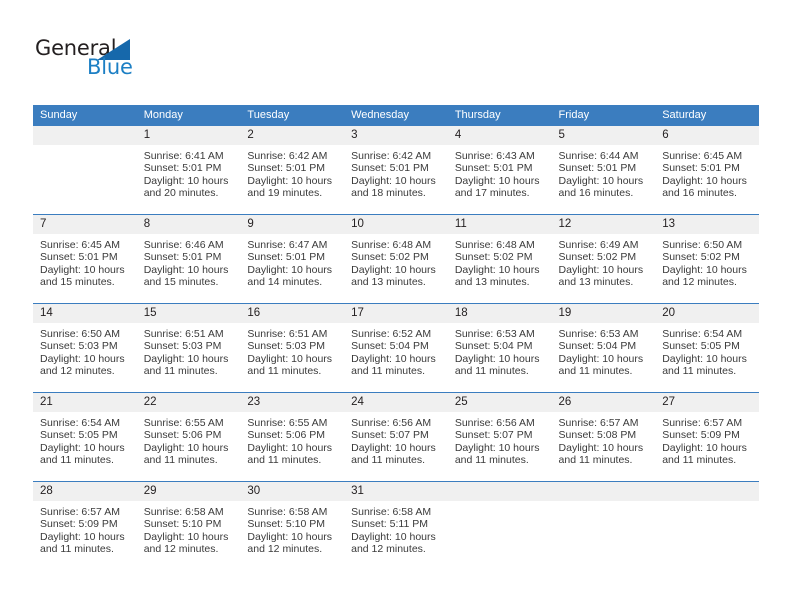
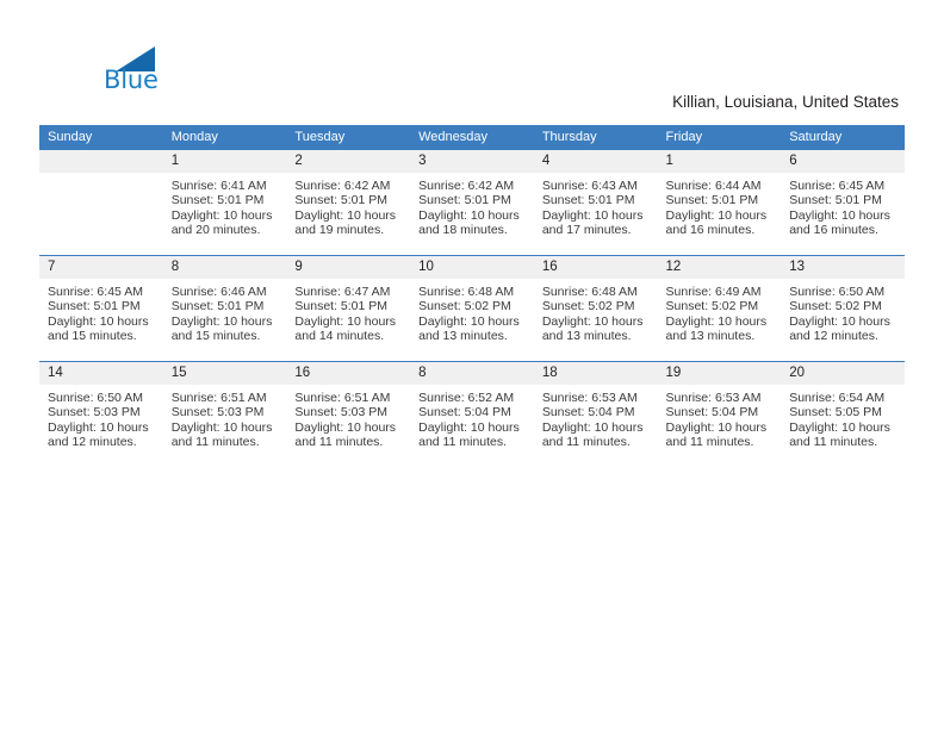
- General
  Blue
+ Killian, Louisiana, United States
  Sunday	Monday	Tuesday	Wednesday	Thursday	Friday	Saturday
- 	1Sunrise: 6:41 AMSunset: 5:01 PMDaylight: 10 hoursand 20 minutes.	2Sunrise: 6:42 AMSunset: 5:01 PMDaylight: 10 hoursand 19 minutes.	3Sunrise: 6:42 AMSunset: 5:01 PMDaylight: 10 hoursand 18 minutes.	4Sunrise: 6:43 AMSunset: 5:01 PMDaylight: 10 hoursand 17 minutes.	5Sunrise: 6:44 AMSunset: 5:01 PMDaylight: 10 hoursand 16 minutes.	6Sunrise: 6:45 AMSunset: 5:01 PMDaylight: 10 hoursand 16 minutes.
+ 	1Sunrise: 6:41 AMSunset: 5:01 PMDaylight: 10 hoursand 20 minutes.	2Sunrise: 6:42 AMSunset: 5:01 PMDaylight: 10 hoursand 19 minutes.	3Sunrise: 6:42 AMSunset: 5:01 PMDaylight: 10 hoursand 18 minutes.	4Sunrise: 6:43 AMSunset: 5:01 PMDaylight: 10 hoursand 17 minutes.	1Sunrise: 6:44 AMSunset: 5:01 PMDaylight: 10 hoursand 16 minutes.	6Sunrise: 6:45 AMSunset: 5:01 PMDaylight: 10 hoursand 16 minutes.
- 7Sunrise: 6:45 AMSunset: 5:01 PMDaylight: 10 hoursand 15 minutes.	8Sunrise: 6:46 AMSunset: 5:01 PMDaylight: 10 hoursand 15 minutes.	9Sunrise: 6:47 AMSunset: 5:01 PMDaylight: 10 hoursand 14 minutes.	10Sunrise: 6:48 AMSunset: 5:02 PMDaylight: 10 hoursand 13 minutes.	11Sunrise: 6:48 AMSunset: 5:02 PMDaylight: 10 hoursand 13 minutes.	12Sunrise: 6:49 AMSunset: 5:02 PMDaylight: 10 hoursand 13 minutes.	13Sunrise: 6:50 AMSunset: 5:02 PMDaylight: 10 hoursand 12 minutes.
+ 7Sunrise: 6:45 AMSunset: 5:01 PMDaylight: 10 hoursand 15 minutes.	8Sunrise: 6:46 AMSunset: 5:01 PMDaylight: 10 hoursand 15 minutes.	9Sunrise: 6:47 AMSunset: 5:01 PMDaylight: 10 hoursand 14 minutes.	10Sunrise: 6:48 AMSunset: 5:02 PMDaylight: 10 hoursand 13 minutes.	16Sunrise: 6:48 AMSunset: 5:02 PMDaylight: 10 hoursand 13 minutes.	12Sunrise: 6:49 AMSunset: 5:02 PMDaylight: 10 hoursand 13 minutes.	13Sunrise: 6:50 AMSunset: 5:02 PMDaylight: 10 hoursand 12 minutes.
- 14Sunrise: 6:50 AMSunset: 5:03 PMDaylight: 10 hoursand 12 minutes.	15Sunrise: 6:51 AMSunset: 5:03 PMDaylight: 10 hoursand 11 minutes.	16Sunrise: 6:51 AMSunset: 5:03 PMDaylight: 10 hoursand 11 minutes.	17Sunrise: 6:52 AMSunset: 5:04 PMDaylight: 10 hoursand 11 minutes.	18Sunrise: 6:53 AMSunset: 5:04 PMDaylight: 10 hoursand 11 minutes.	19Sunrise: 6:53 AMSunset: 5:04 PMDaylight: 10 hoursand 11 minutes.	20Sunrise: 6:54 AMSunset: 5:05 PMDaylight: 10 hoursand 11 minutes.
+ 14Sunrise: 6:50 AMSunset: 5:03 PMDaylight: 10 hoursand 12 minutes.	15Sunrise: 6:51 AMSunset: 5:03 PMDaylight: 10 hoursand 11 minutes.	16Sunrise: 6:51 AMSunset: 5:03 PMDaylight: 10 hoursand 11 minutes.	8Sunrise: 6:52 AMSunset: 5:04 PMDaylight: 10 hoursand 11 minutes.	18Sunrise: 6:53 AMSunset: 5:04 PMDaylight: 10 hoursand 11 minutes.	19Sunrise: 6:53 AMSunset: 5:04 PMDaylight: 10 hoursand 11 minutes.	20Sunrise: 6:54 AMSunset: 5:05 PMDaylight: 10 hoursand 11 minutes.
- 21Sunrise: 6:54 AMSunset: 5:05 PMDaylight: 10 hoursand 11 minutes.	22Sunrise: 6:55 AMSunset: 5:06 PMDaylight: 10 hoursand 11 minutes.	23Sunrise: 6:55 AMSunset: 5:06 PMDaylight: 10 hoursand 11 minutes.	24Sunrise: 6:56 AMSunset: 5:07 PMDaylight: 10 hoursand 11 minutes.	25Sunrise: 6:56 AMSunset: 5:07 PMDaylight: 10 hoursand 11 minutes.	26Sunrise: 6:57 AMSunset: 5:08 PMDaylight: 10 hoursand 11 minutes.	27Sunrise: 6:57 AMSunset: 5:09 PMDaylight: 10 hoursand 11 minutes.
- 28Sunrise: 6:57 AMSunset: 5:09 PMDaylight: 10 hoursand 11 minutes.	29Sunrise: 6:58 AMSunset: 5:10 PMDaylight: 10 hoursand 12 minutes.	30Sunrise: 6:58 AMSunset: 5:10 PMDaylight: 10 hoursand 12 minutes.	31Sunrise: 6:58 AMSunset: 5:11 PMDaylight: 10 hoursand 12 minutes.
